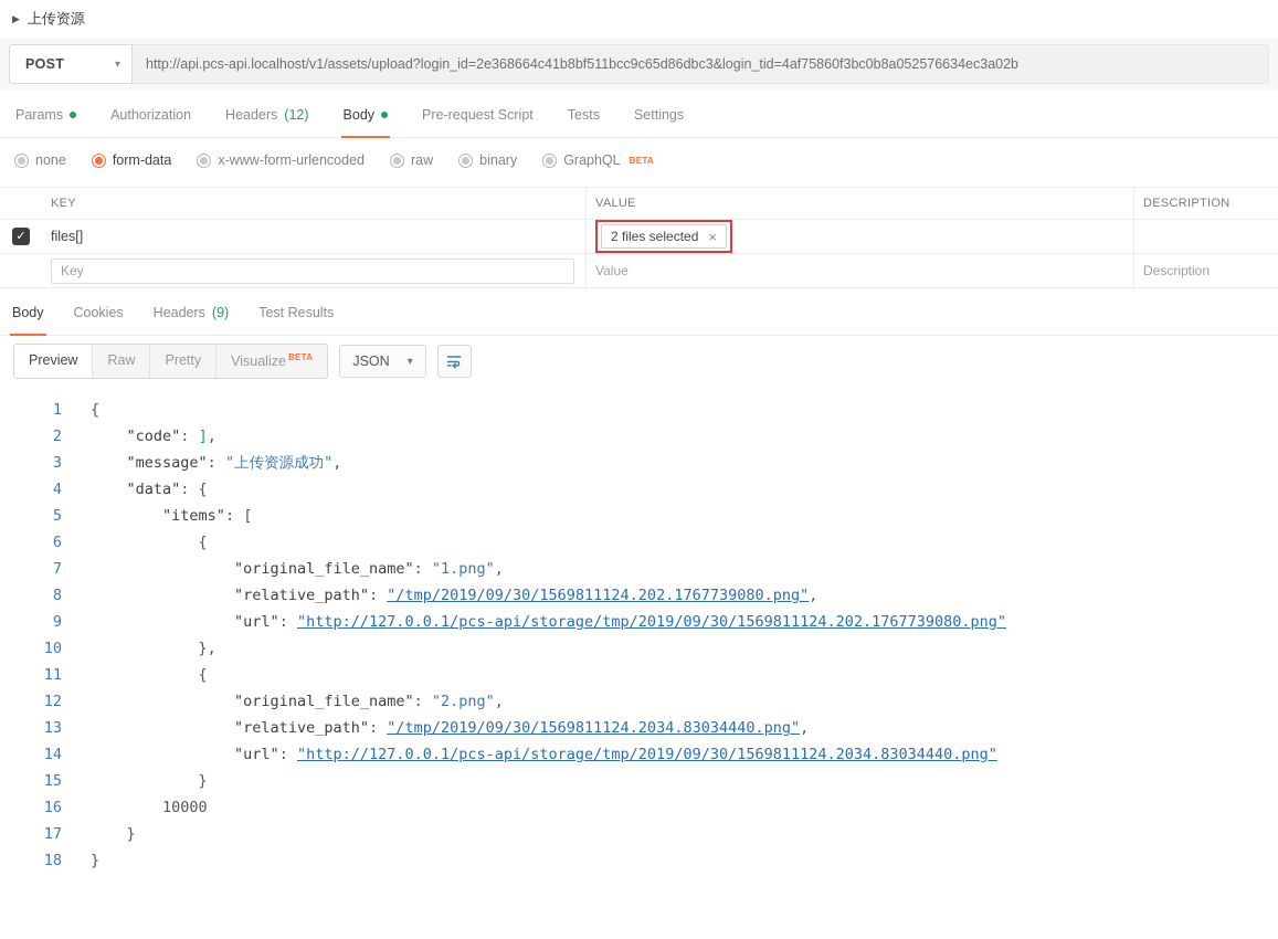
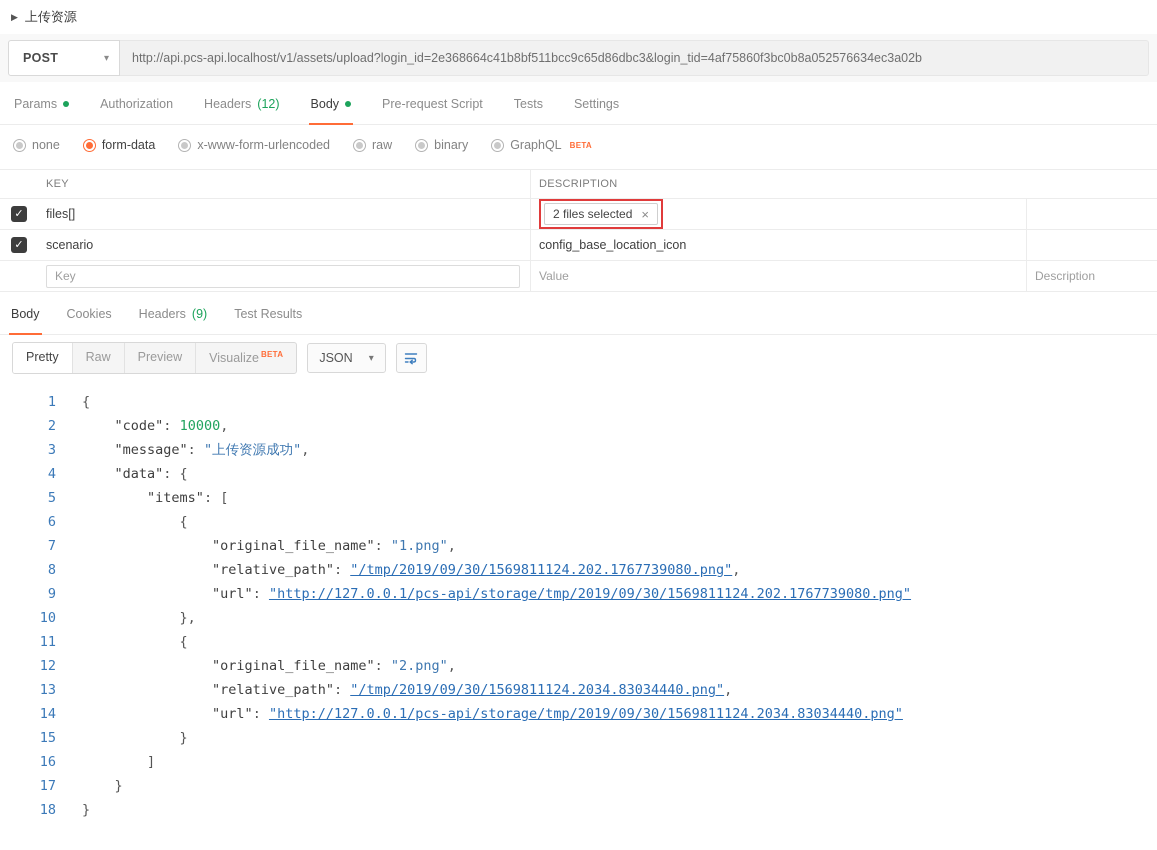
  ▶
  上传资源
  POST
  ▾
  http://api.pcs-api.localhost/v1/assets/upload?login_id=2e368664c41b8bf511bcc9c65d86dbc3&login_tid=4af75860f3bc0b8a052576634ec3a02b
  Params
  Authorization
  Headers
  (12)
  Body
  Pre-request Script
  Tests
  Settings
  none
  form-data
  x-www-form-urlencoded
  raw
  binary
  GraphQL
  BETA
  KEY
- VALUE
  DESCRIPTION
  files[]
  2 files selected
  ×
+ scenario
+ config_base_location_icon
  Key
  Value
  Description
  Body
  Cookies
  Headers
  (9)
  Test Results
- Preview
+ Pretty
  Raw
- Pretty
+ Preview
  Visualize BETA
  JSON
  ▾
  1
  2
  3
  4
  5
  6
  7
  8
  9
  10
  11
  12
  13
  14
  15
  16
  17
  18
  {
- "code": ],
+ "code": 10000,
  "message": "上传资源成功",
  "data": {
  "items": [
  {
  "original_file_name": "1.png",
  "relative_path": "/tmp/2019/09/30/1569811124.202.1767739080.png",
  "url": "http://127.0.0.1/pcs-api/storage/tmp/2019/09/30/1569811124.202.1767739080.png"
  },
  {
  "original_file_name": "2.png",
  "relative_path": "/tmp/2019/09/30/1569811124.2034.83034440.png",
  "url": "http://127.0.0.1/pcs-api/storage/tmp/2019/09/30/1569811124.2034.83034440.png"
  }
- 10000
+ ]
  }
  }
